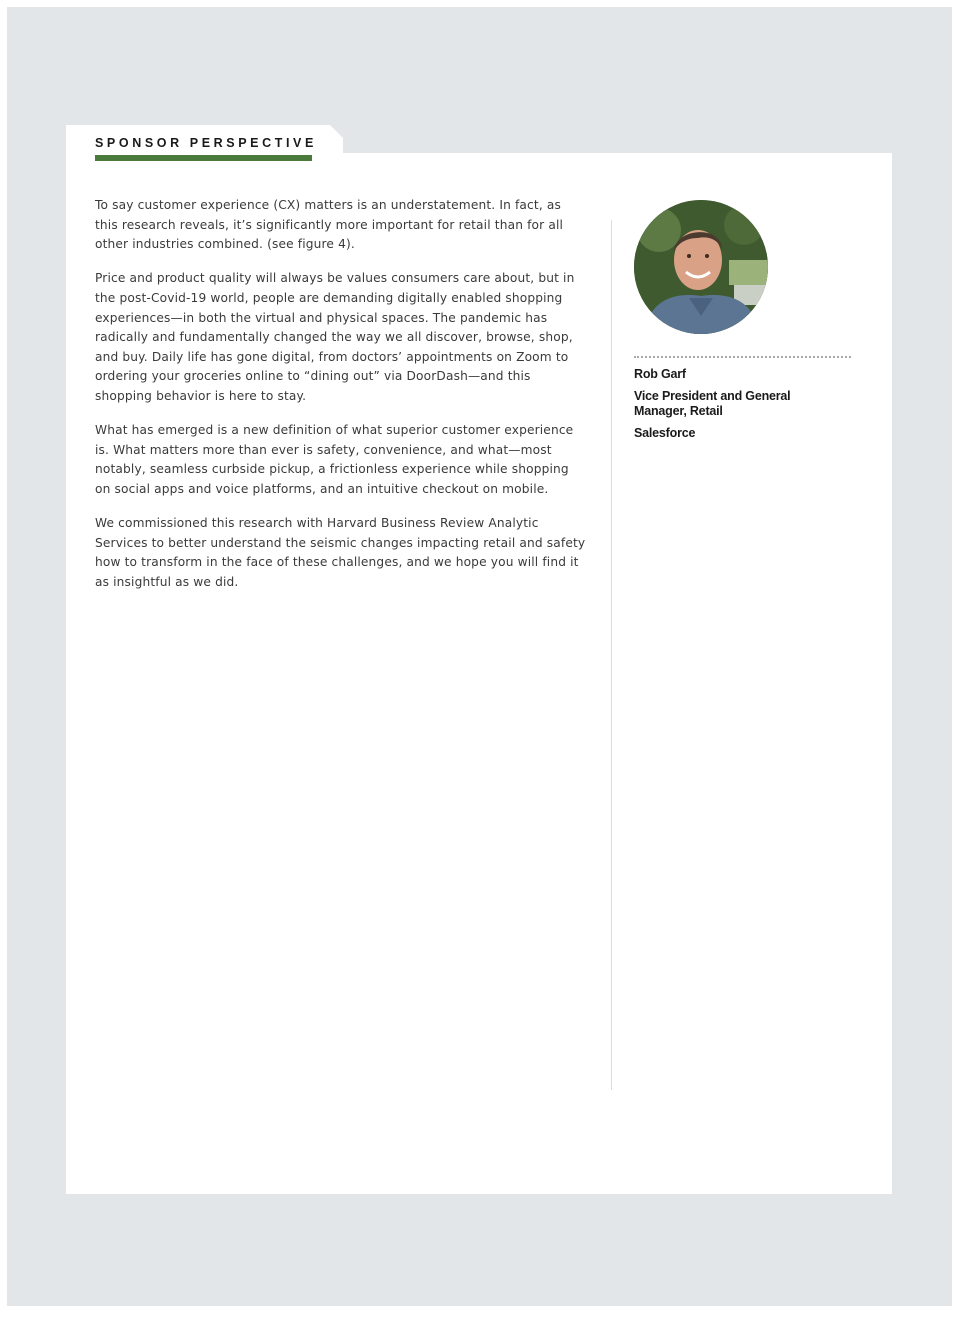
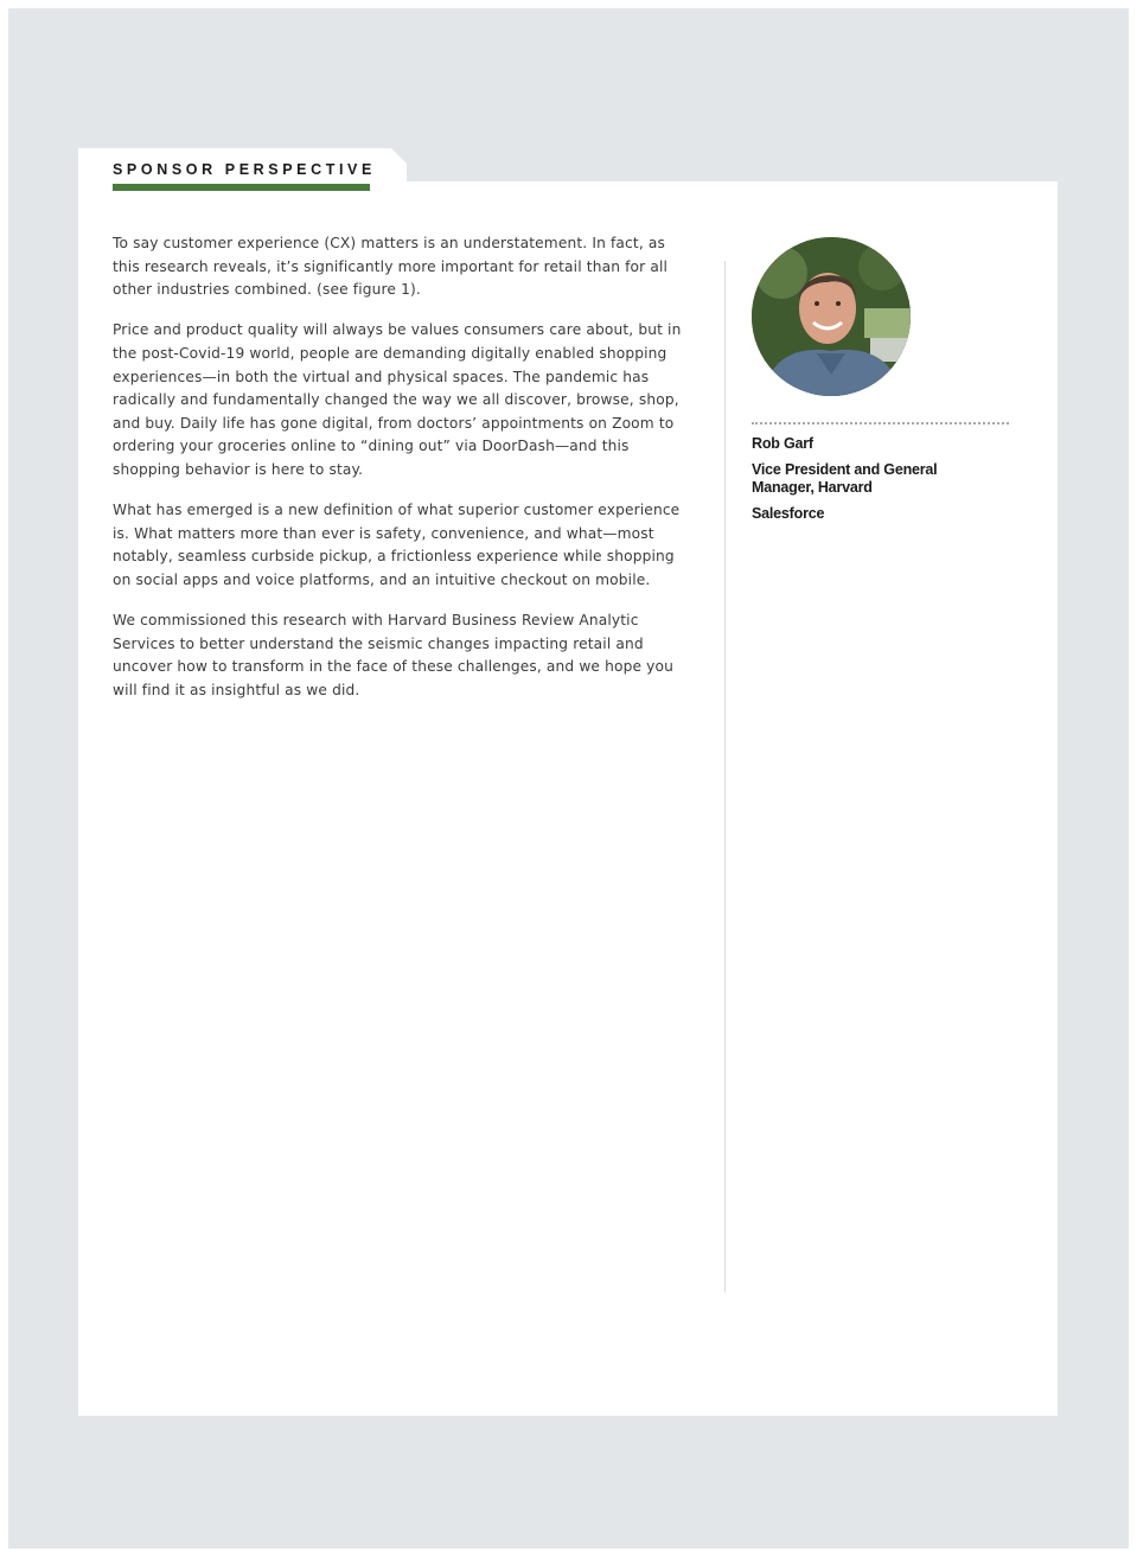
  SPONSOR PERSPECTIVE
- To say customer experience (CX) matters is an understatement. In fact, as this research reveals, it’s significantly more important for retail than for all other industries combined. (see figure 4).
+ To say customer experience (CX) matters is an understatement. In fact, as this research reveals, it’s significantly more important for retail than for all other industries combined. (see figure 1).
  Price and product quality will always be values consumers care about, but in the post-Covid-19 world, people are demanding digitally enabled shopping experiences—in both the virtual and physical spaces. The pandemic has radically and fundamentally changed the way we all discover, browse, shop, and buy. Daily life has gone digital, from doctors’ appointments on Zoom to ordering your groceries online to “dining out” via DoorDash—and this shopping behavior is here to stay.
  What has emerged is a new definition of what superior customer experience is. What matters more than ever is safety, convenience, and what—most notably, seamless curbside pickup, a frictionless experience while shopping on social apps and voice platforms, and an intuitive checkout on mobile.
- We commissioned this research with Harvard Business Review Analytic Services to better understand the seismic changes impacting retail and safety how to transform in the face of these challenges, and we hope you will find it as insightful as we did.
+ We commissioned this research with Harvard Business Review Analytic Services to better understand the seismic changes impacting retail and uncover how to transform in the face of these challenges, and we hope you will find it as insightful as we did.
  Rob Garf
- Vice President and General Manager, Retail
+ Vice President and General Manager, Harvard
  Salesforce
